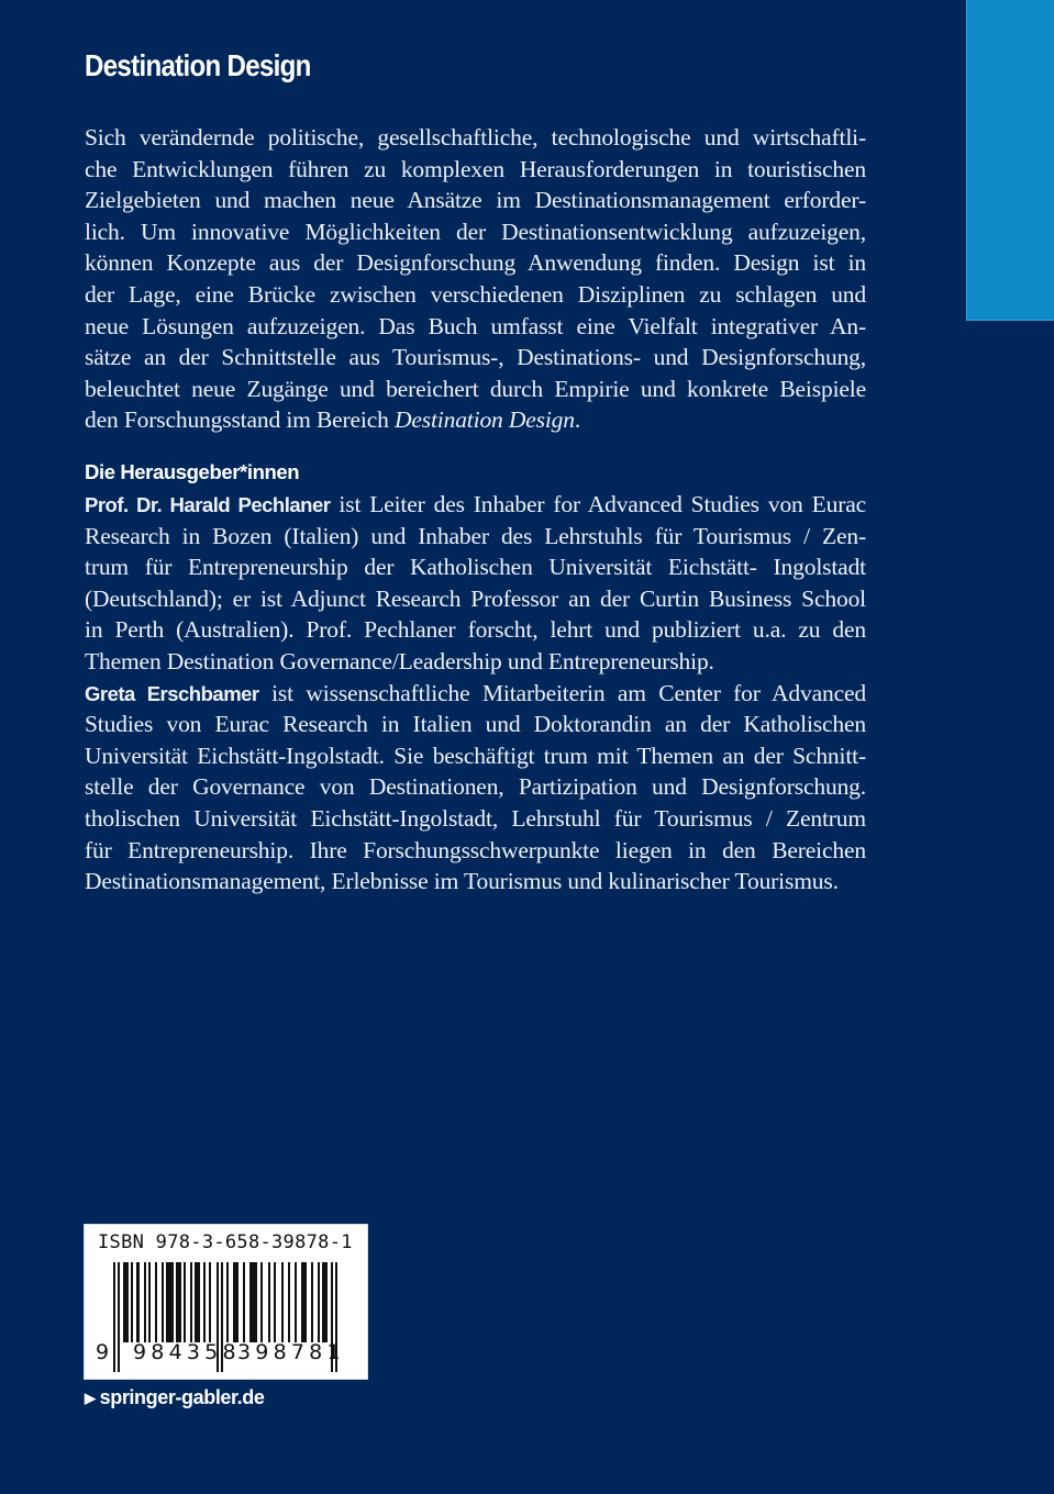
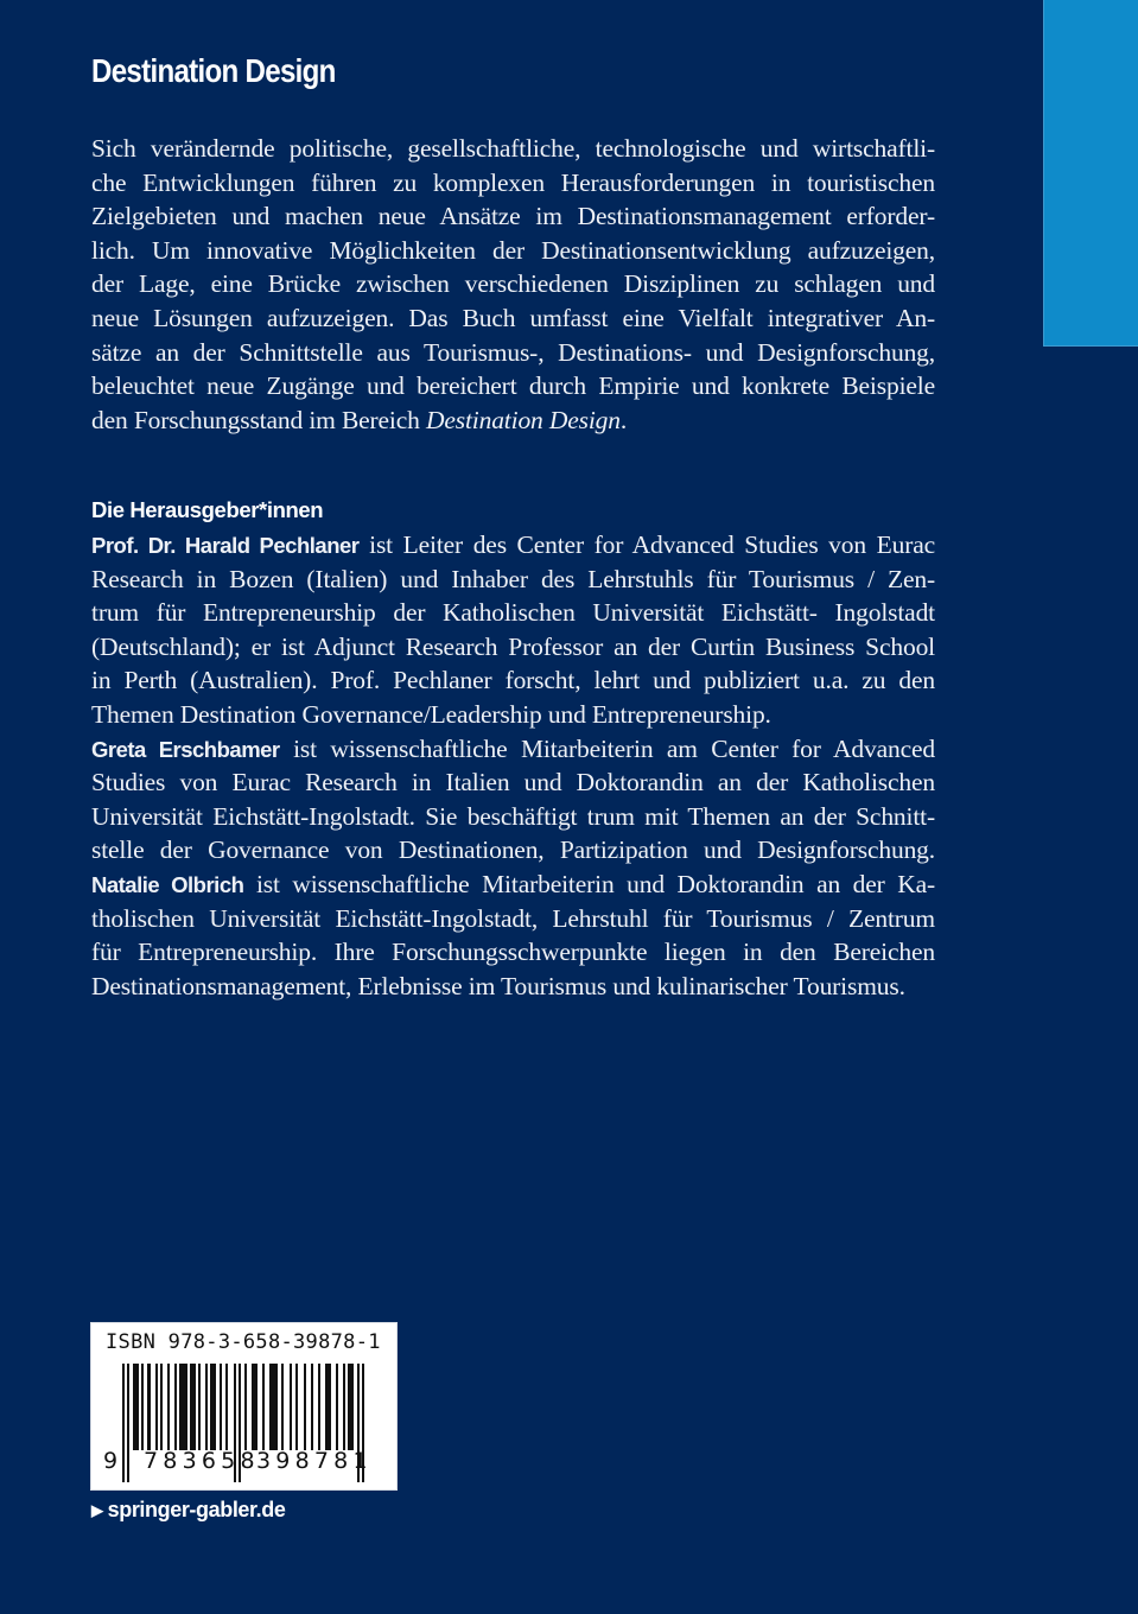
  Destination Design
  Sich verändernde politische, gesellschaftliche, technologische und wirtschaftli-
  che Entwicklungen führen zu komplexen Herausforderungen in touristischen
  Zielgebieten und machen neue Ansätze im Destinationsmanagement erforder-
  lich. Um innovative Möglichkeiten der Destinationsentwicklung aufzuzeigen,
- können Konzepte aus der Designforschung Anwendung finden. Design ist in
  der Lage, eine Brücke zwischen verschiedenen Disziplinen zu schlagen und
  neue Lösungen aufzuzeigen. Das Buch umfasst eine Vielfalt integrativer An-
  sätze an der Schnittstelle aus Tourismus-, Destinations- und Designforschung,
  beleuchtet neue Zugänge und bereichert durch Empirie und konkrete Beispiele
  den Forschungsstand im Bereich Destination Design.
  Die Herausgeber*innen
- Prof. Dr. Harald Pechlaner ist Leiter des Inhaber for Advanced Studies von Eurac
+ Prof. Dr. Harald Pechlaner ist Leiter des Center for Advanced Studies von Eurac
  Research in Bozen (Italien) und Inhaber des Lehrstuhls für Tourismus / Zen-
  trum für Entrepreneurship der Katholischen Universität Eichstätt- Ingolstadt
  (Deutschland); er ist Adjunct Research Professor an der Curtin Business School
  in Perth (Australien). Prof. Pechlaner forscht, lehrt und publiziert u.a. zu den
  Themen Destination Governance/Leadership und Entrepreneurship.
  Greta Erschbamer ist wissenschaftliche Mitarbeiterin am Center for Advanced
  Studies von Eurac Research in Italien und Doktorandin an der Katholischen
  Universität Eichstätt-Ingolstadt. Sie beschäftigt trum mit Themen an der Schnitt-
  stelle der Governance von Destinationen, Partizipation und Designforschung.
+ Natalie Olbrich ist wissenschaftliche Mitarbeiterin und Doktorandin an der Ka-
  tholischen Universität Eichstätt-Ingolstadt, Lehrstuhl für Tourismus / Zentrum
  für Entrepreneurship. Ihre Forschungsschwerpunkte liegen in den Bereichen
  Destinationsmanagement, Erlebnisse im Tourismus und kulinarischer Tourismus.
  ISBN 978-3-658-39878-1
  9
- 984358
+ 783658
  398781
  ▶ springer-gabler.de
